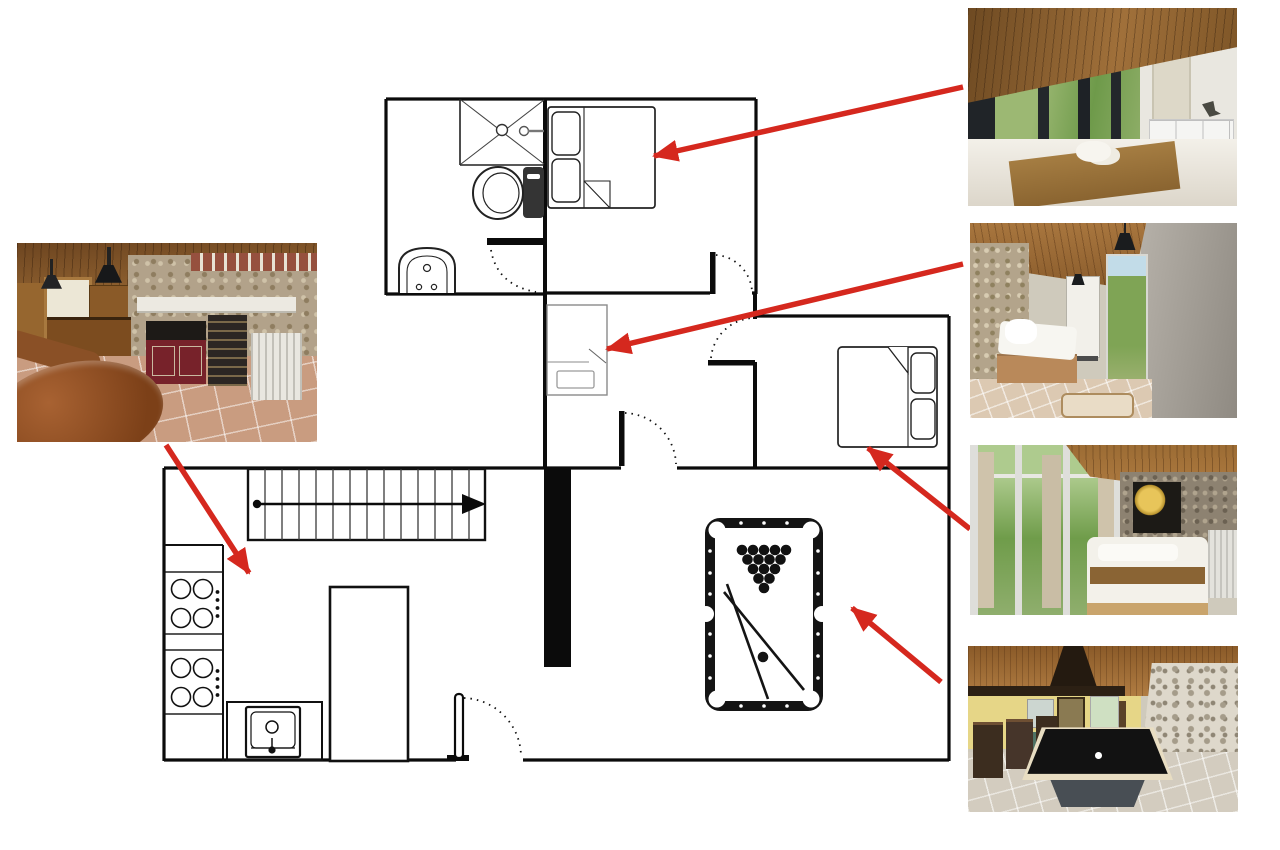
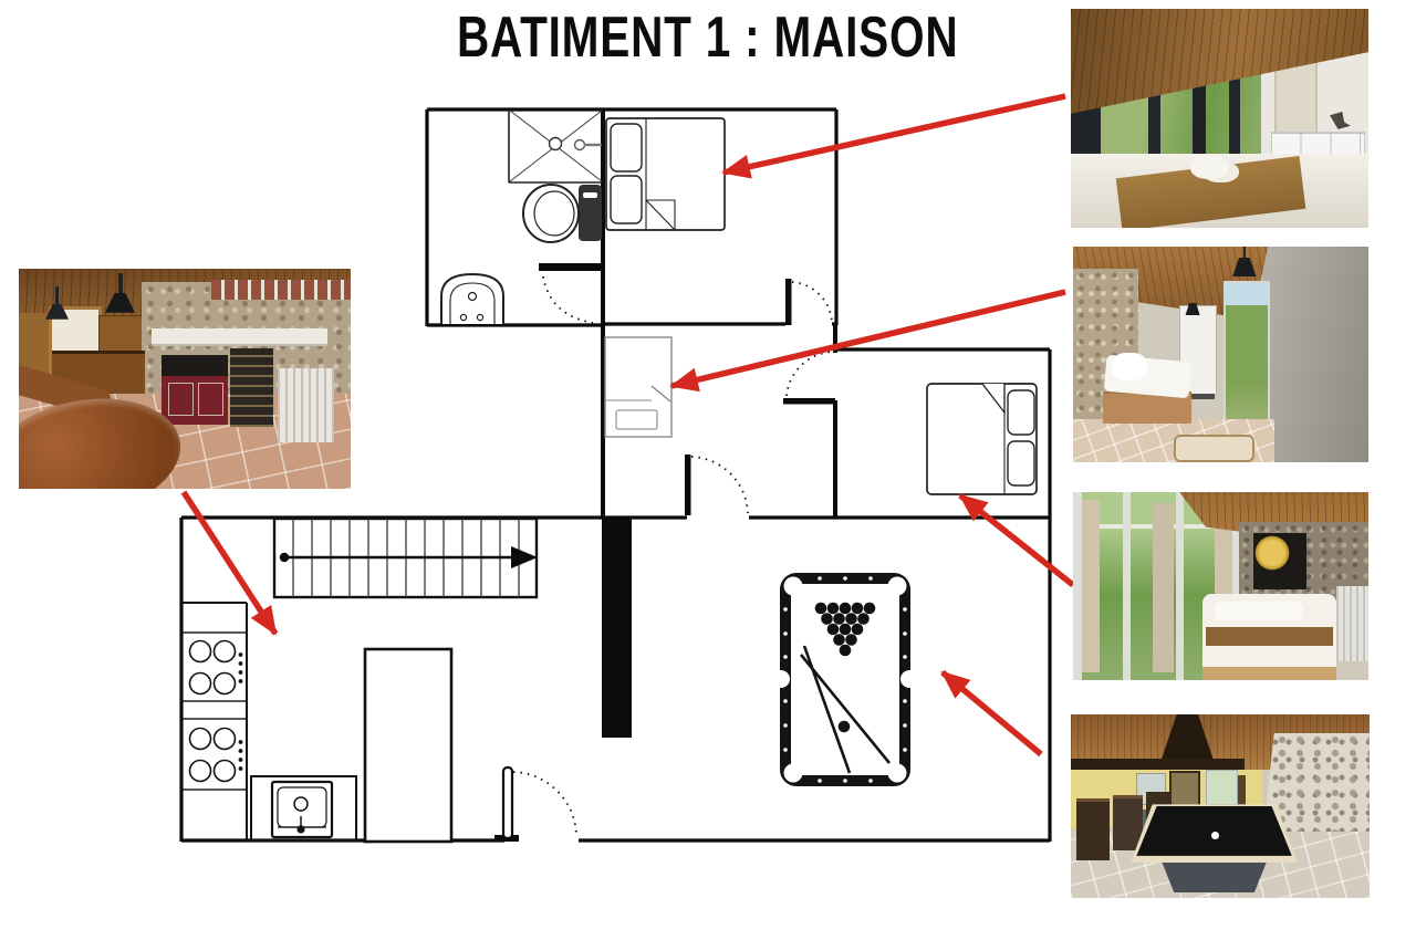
+ BATIMENT 1 : MAISON
